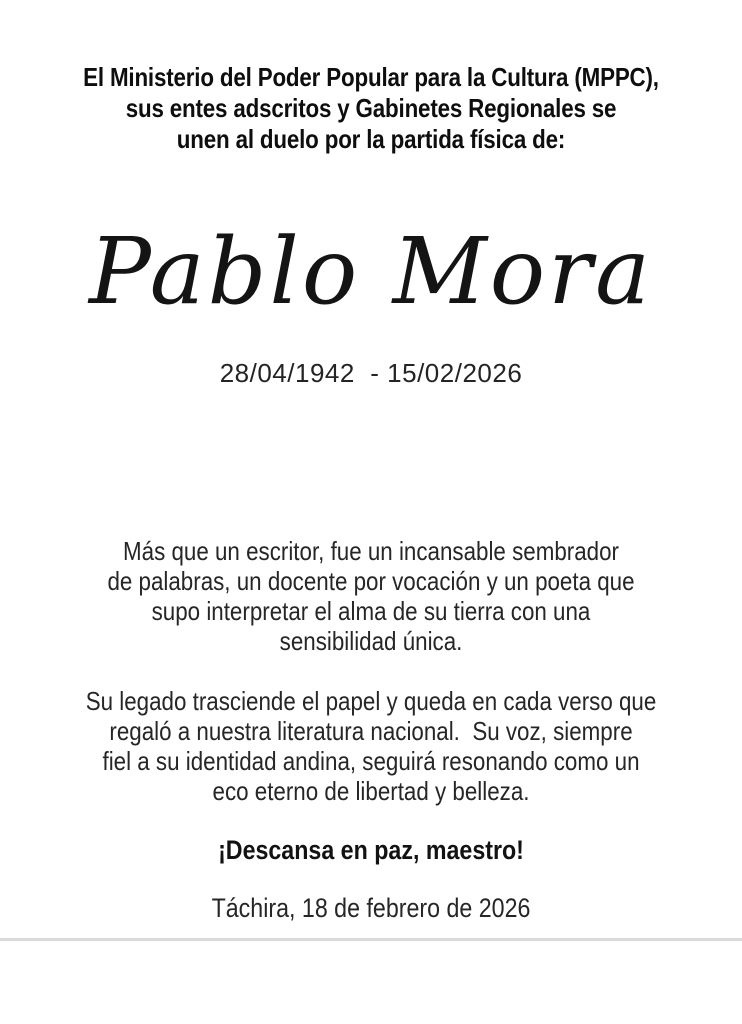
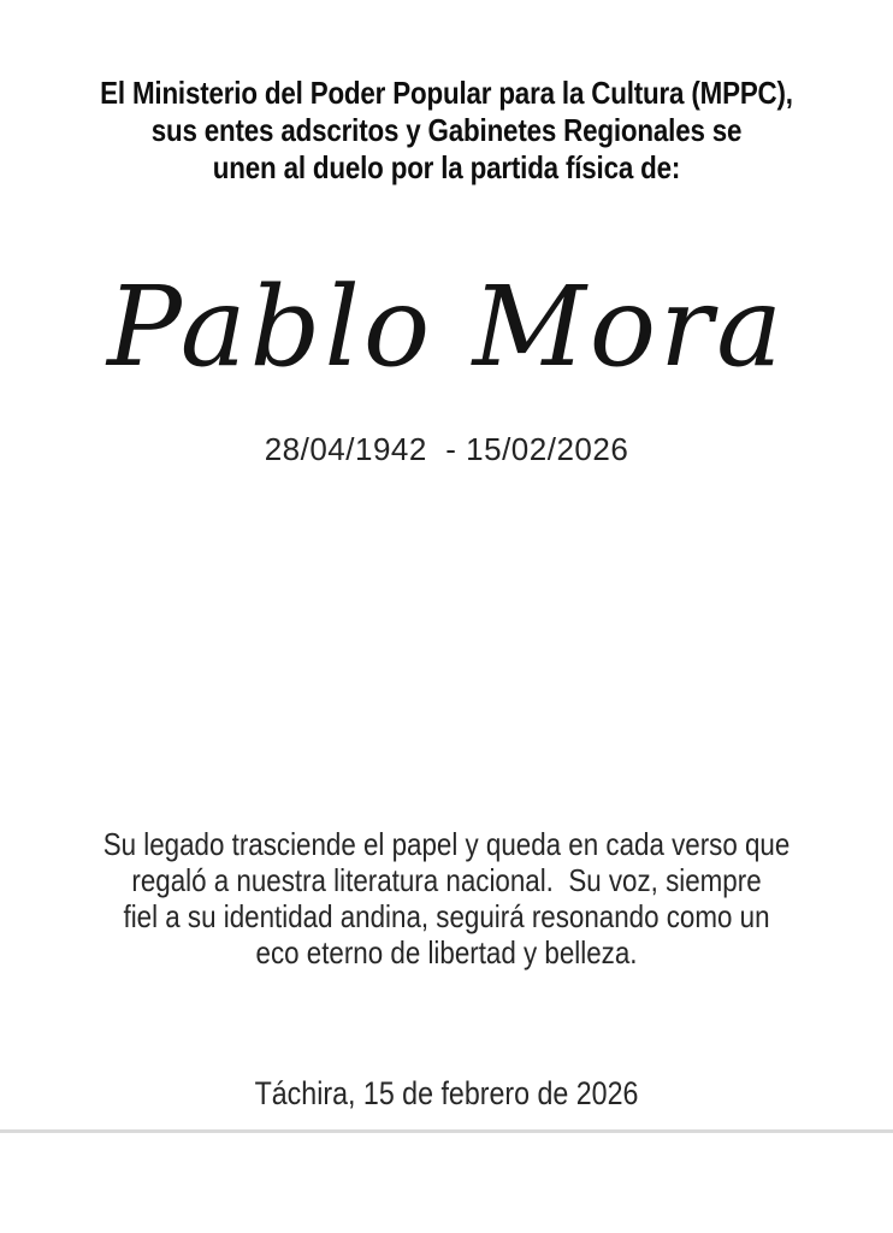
  El Ministerio del Poder Popular para la Cultura (MPPC),
  sus entes adscritos y Gabinetes Regionales se
  unen al duelo por la partida física de:
  Pablo Mora
  28/04/1942 - 15/02/2026
- Más que un escritor, fue un incansable sembrador
- de palabras, un docente por vocación y un poeta que
- supo interpretar el alma de su tierra con una
- sensibilidad única.
  Su legado trasciende el papel y queda en cada verso que
  regaló a nuestra literatura nacional. Su voz, siempre
  fiel a su identidad andina, seguirá resonando como un
  eco eterno de libertad y belleza.
- ¡Descansa en paz, maestro!
- Táchira, 18 de febrero de 2026
+ Táchira, 15 de febrero de 2026
